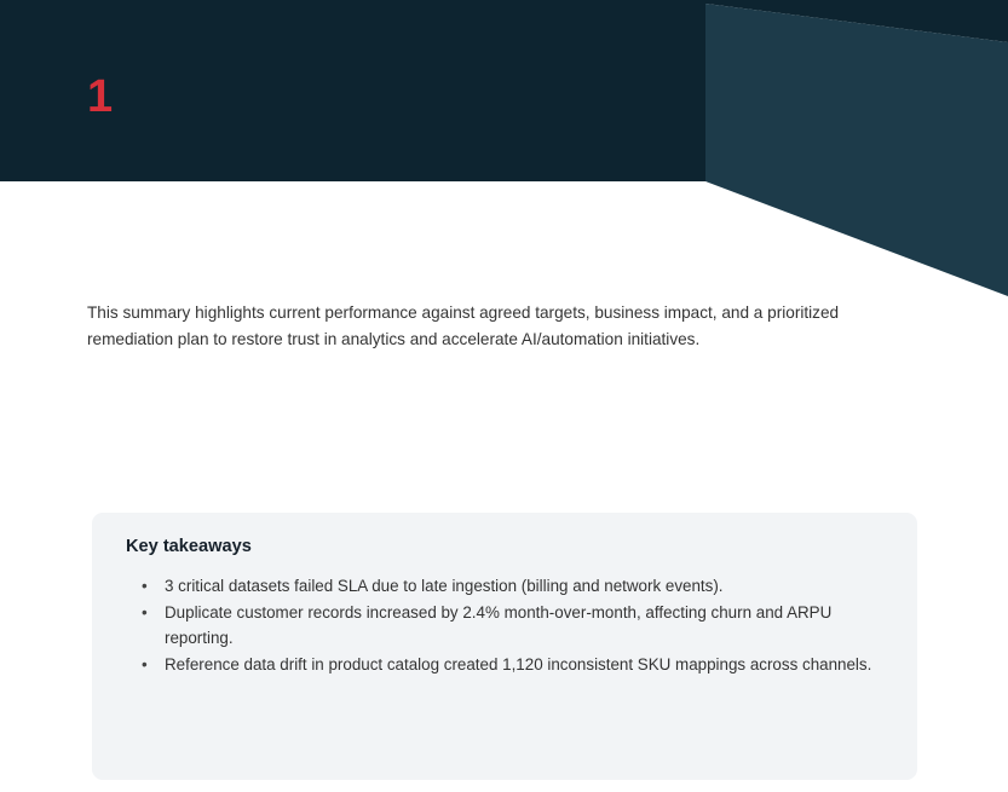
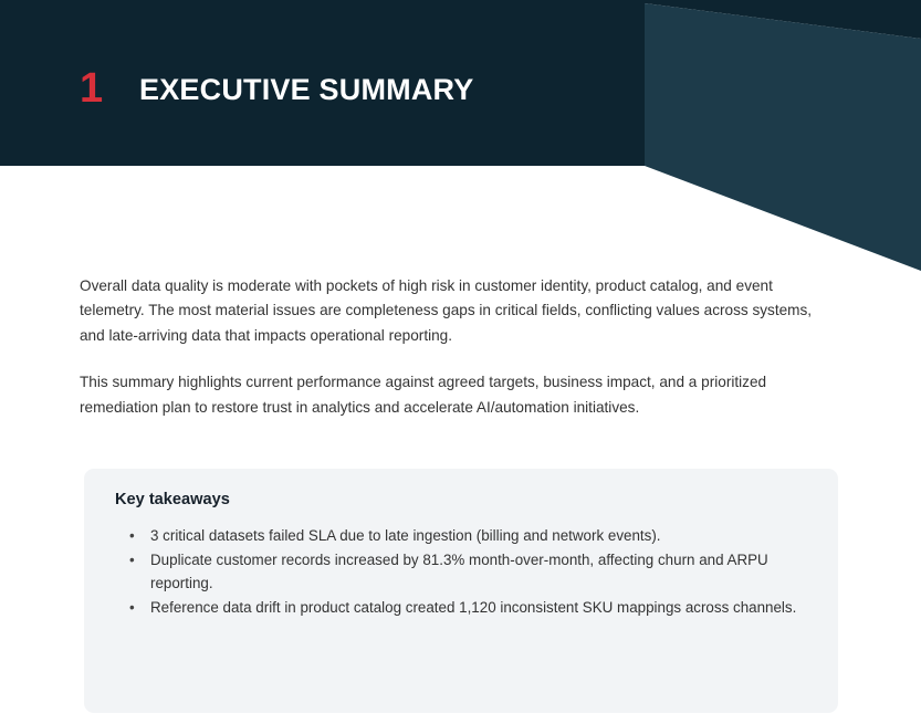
  1
+ EXECUTIVE SUMMARY
+ Overall data quality is moderate with pockets of high risk in customer identity, product catalog, and event telemetry. The most material issues are completeness gaps in critical fields, conflicting values across systems, and late-arriving data that impacts operational reporting.
  This summary highlights current performance against agreed targets, business impact, and a prioritized remediation plan to restore trust in analytics and accelerate AI/automation initiatives.
  Key takeaways
  •
  3 critical datasets failed SLA due to late ingestion (billing and network events).
  •
- Duplicate customer records increased by 2.4% month-over-month, affecting churn and ARPU reporting.
+ Duplicate customer records increased by 81.3% month-over-month, affecting churn and ARPU reporting.
  •
  Reference data drift in product catalog created 1,120 inconsistent SKU mappings across channels.
